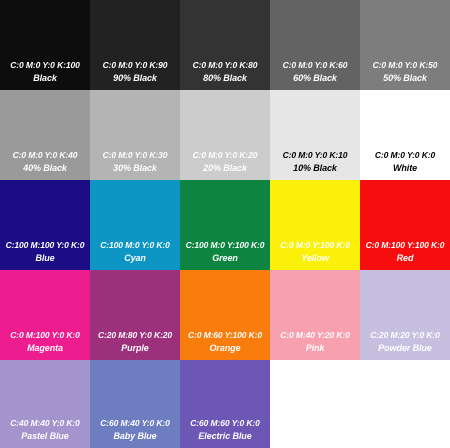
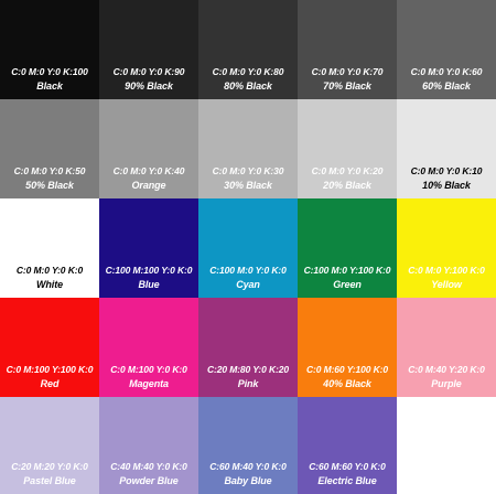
  C:0 M:0 Y:0 K:100
  Black
  C:0 M:0 Y:0 K:90
  90% Black
  C:0 M:0 Y:0 K:80
  80% Black
+ C:0 M:0 Y:0 K:70
+ 70% Black
  C:0 M:0 Y:0 K:60
  60% Black
  C:0 M:0 Y:0 K:50
  50% Black
  C:0 M:0 Y:0 K:40
- 40% Black
+ Orange
  C:0 M:0 Y:0 K:30
  30% Black
  C:0 M:0 Y:0 K:20
  20% Black
  C:0 M:0 Y:0 K:10
  10% Black
  C:0 M:0 Y:0 K:0
  White
  C:100 M:100 Y:0 K:0
  Blue
  C:100 M:0 Y:0 K:0
  Cyan
  C:100 M:0 Y:100 K:0
  Green
  C:0 M:0 Y:100 K:0
  Yellow
  C:0 M:100 Y:100 K:0
  Red
  C:0 M:100 Y:0 K:0
  Magenta
  C:20 M:80 Y:0 K:20
- Purple
+ Pink
  C:0 M:60 Y:100 K:0
- Orange
+ 40% Black
  C:0 M:40 Y:20 K:0
- Pink
+ Purple
  C:20 M:20 Y:0 K:0
- Powder Blue
+ Pastel Blue
  C:40 M:40 Y:0 K:0
- Pastel Blue
+ Powder Blue
  C:60 M:40 Y:0 K:0
  Baby Blue
  C:60 M:60 Y:0 K:0
  Electric Blue
